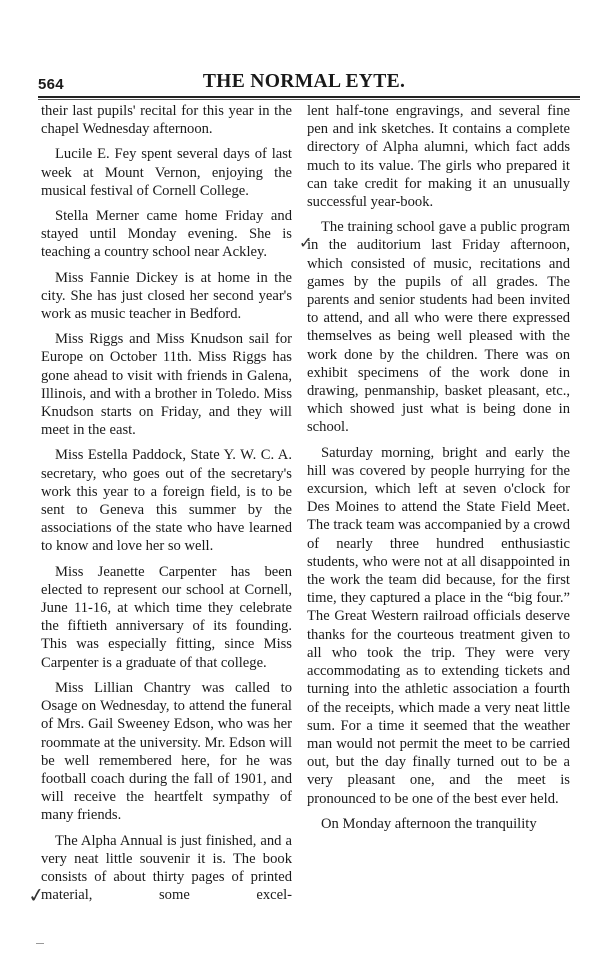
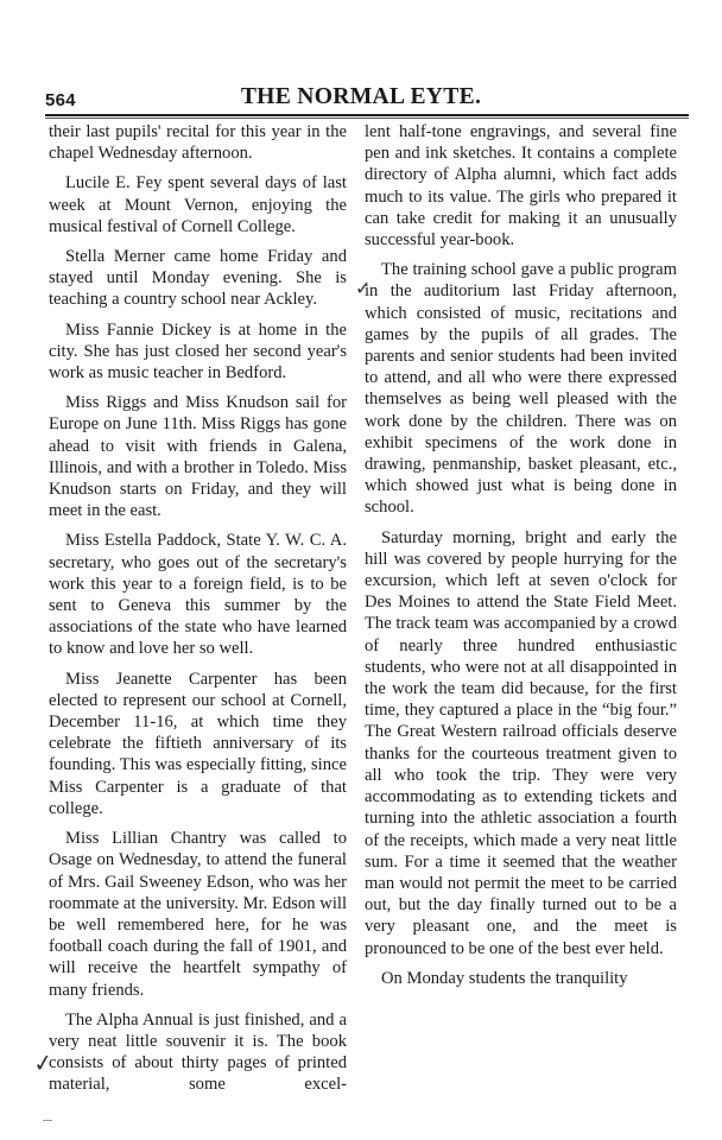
  564
  THE NORMAL EYTE.
  their last pupils' recital for this year in the chapel Wednesday afternoon.
  Lucile E. Fey spent several days of last week at Mount Vernon, enjoying the musical festival of Cornell College.
  Stella Merner came home Friday and stayed until Monday evening. She is teaching a country school near Ackley.
  Miss Fannie Dickey is at home in the city. She has just closed her second year's work as music teacher in Bedford.
- Miss Riggs and Miss Knudson sail for Europe on October 11th. Miss Riggs has gone ahead to visit with friends in Galena, Illinois, and with a brother in Toledo. Miss Knudson starts on Friday, and they will meet in the east.
+ Miss Riggs and Miss Knudson sail for Europe on June 11th. Miss Riggs has gone ahead to visit with friends in Galena, Illinois, and with a brother in Toledo. Miss Knudson starts on Friday, and they will meet in the east.
  Miss Estella Paddock, State Y. W. C. A. secretary, who goes out of the secretary's work this year to a foreign field, is to be sent to Geneva this summer by the associations of the state who have learned to know and love her so well.
- Miss Jeanette Carpenter has been elected to represent our school at Cornell, June 11-16, at which time they celebrate the fiftieth anniversary of its founding. This was especially fitting, since Miss Carpenter is a graduate of that college.
+ Miss Jeanette Carpenter has been elected to represent our school at Cornell, December 11-16, at which time they celebrate the fiftieth anniversary of its founding. This was especially fitting, since Miss Carpenter is a graduate of that college.
  Miss Lillian Chantry was called to Osage on Wednesday, to attend the funeral of Mrs. Gail Sweeney Edson, who was her roommate at the university. Mr. Edson will be well remembered here, for he was football coach during the fall of 1901, and will receive the heartfelt sympathy of many friends.
  The Alpha Annual is just finished, and a very neat little souvenir it is. The book consists of about thirty pages of printed material, some excel-
  lent half-tone engravings, and several fine pen and ink sketches. It contains a complete directory of Alpha alumni, which fact adds much to its value. The girls who prepared it can take credit for making it an unusually successful year-book.
  The training school gave a public program in the auditorium last Friday afternoon, which consisted of music, recitations and games by the pupils of all grades. The parents and senior students had been invited to attend, and all who were there expressed themselves as being well pleased with the work done by the children. There was on exhibit specimens of the work done in drawing, penmanship, basket pleasant, etc., which showed just what is being done in school.
  Saturday morning, bright and early the hill was covered by people hurrying for the excursion, which left at seven o'clock for Des Moines to attend the State Field Meet. The track team was accompanied by a crowd of nearly three hundred enthusiastic students, who were not at all disappointed in the work the team did because, for the first time, they captured a place in the “big four.” The Great Western railroad officials deserve thanks for the courteous treatment given to all who took the trip. They were very accommodating as to extending tickets and turning into the athletic association a fourth of the receipts, which made a very neat little sum. For a time it seemed that the weather man would not permit the meet to be carried out, but the day finally turned out to be a very pleasant one, and the meet is pronounced to be one of the best ever held.
- On Monday afternoon the tranquility
+ On Monday students the tranquility
  ✓
